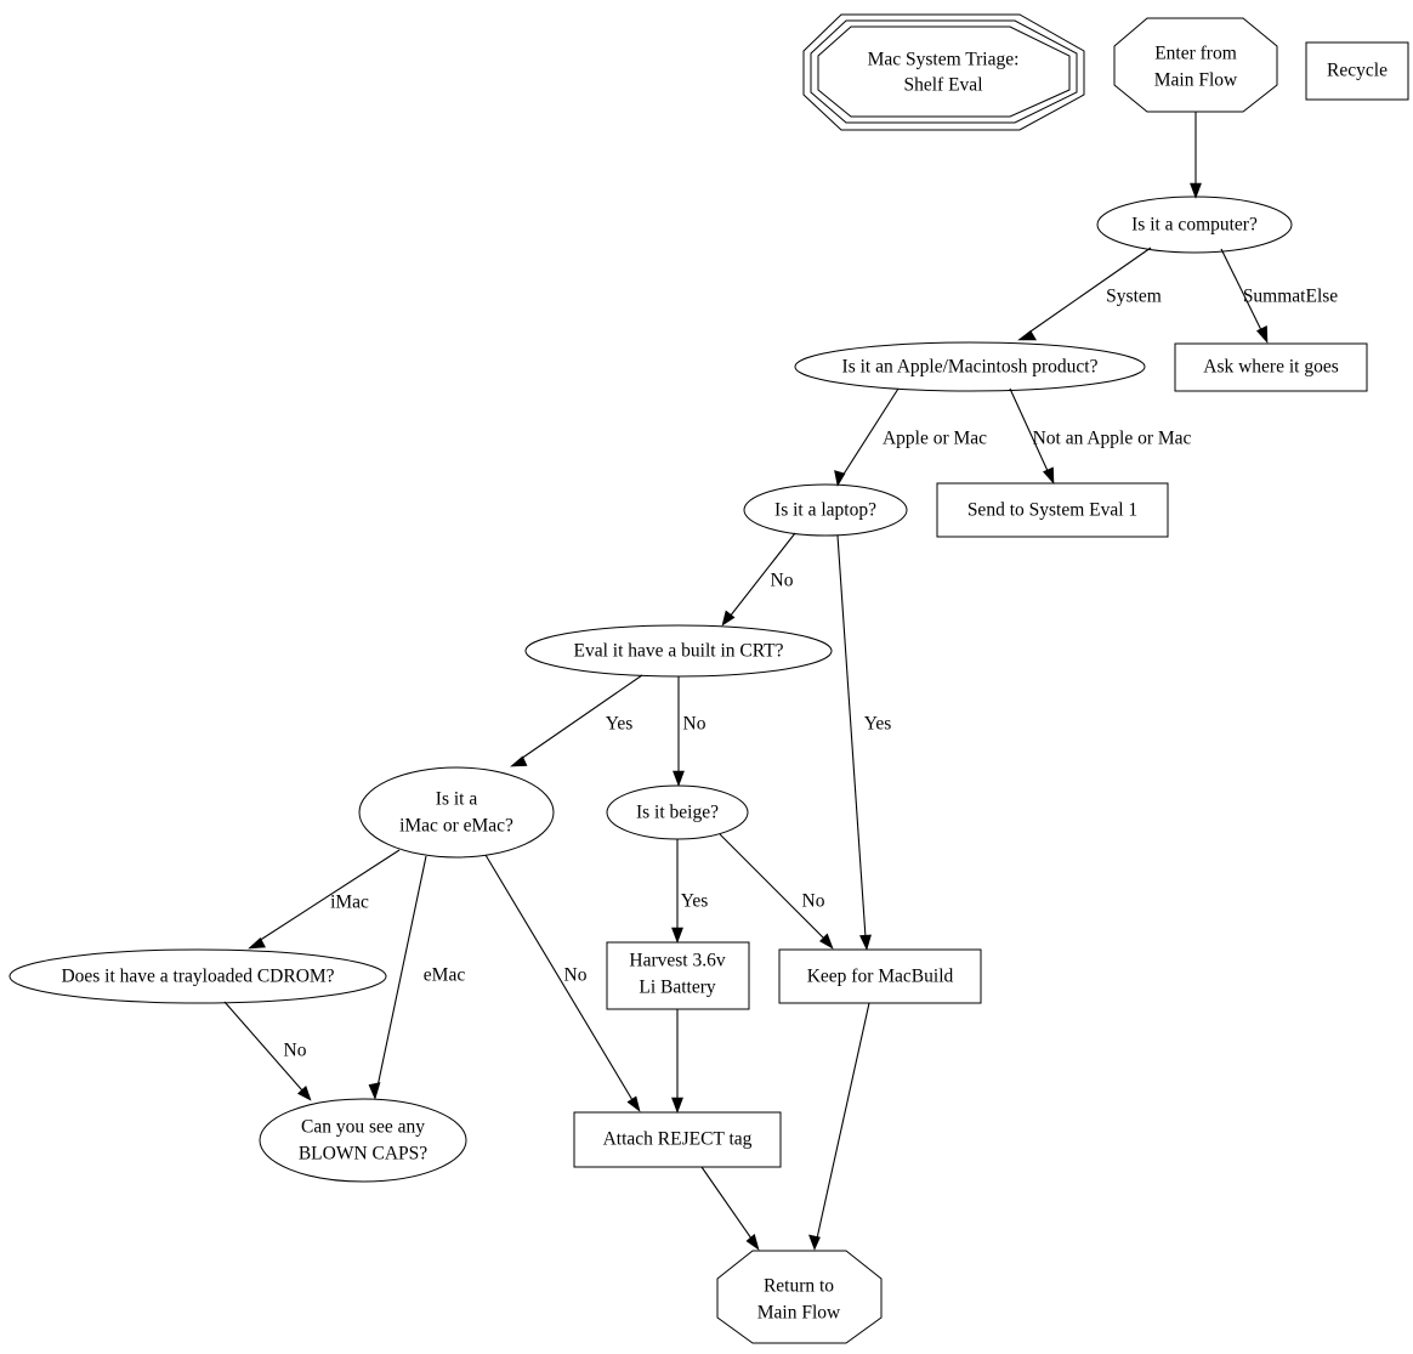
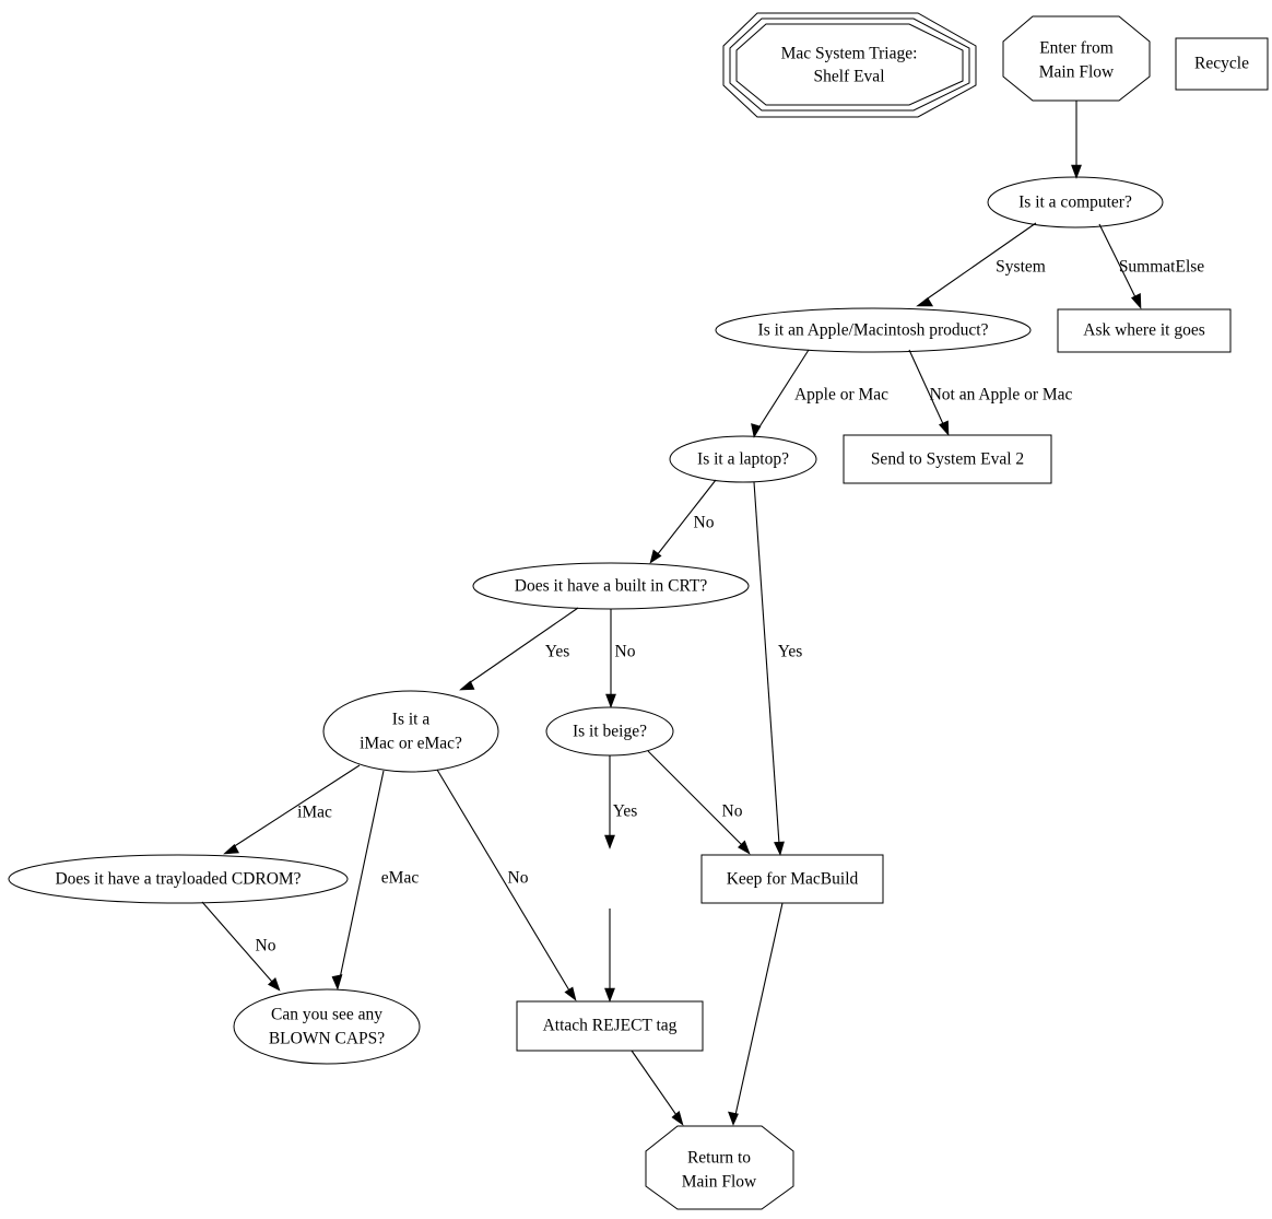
  Mac System Triage:
  Shelf Eval
  Enter from
  Main Flow
  Recycle
  Is it a computer?
  Ask where it goes
  Is it an Apple/Macintosh product?
- Send to System Eval 1
+ Send to System Eval 2
  Is it a laptop?
- Eval it have a built in CRT?
+ Does it have a built in CRT?
  Is it a
  iMac or eMac?
  Is it beige?
  Does it have a trayloaded CDROM?
- Harvest 3.6v
- Li Battery
  Keep for MacBuild
  Can you see any
  BLOWN CAPS?
  Attach REJECT tag
  Return to
  Main Flow
  System
  SummatElse
  Apple or Mac
  Not an Apple or Mac
  No
  Yes
  Yes
  No
  iMac
  eMac
  No
  Yes
  No
  No
